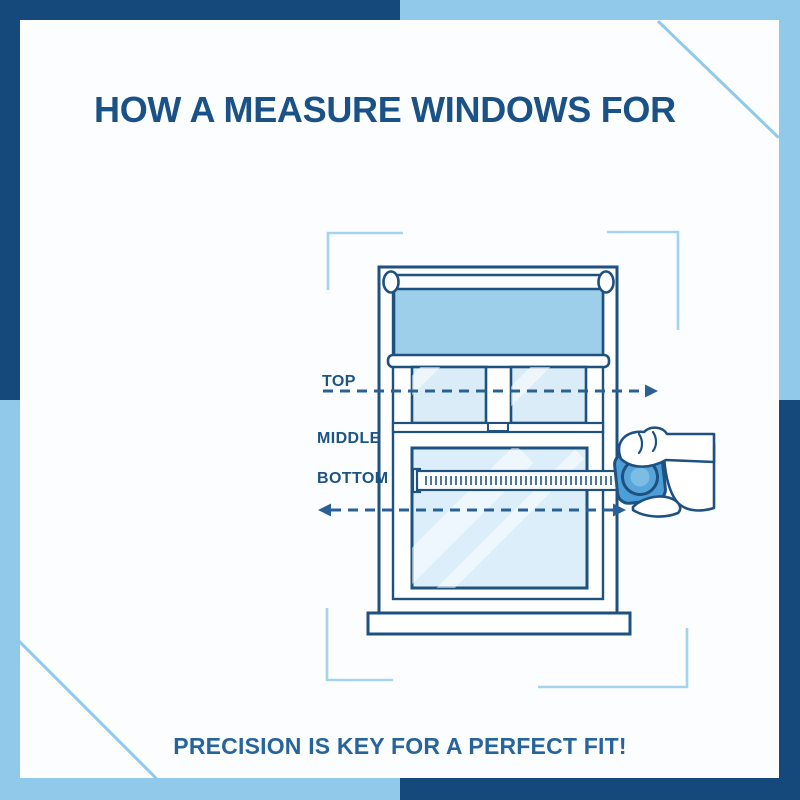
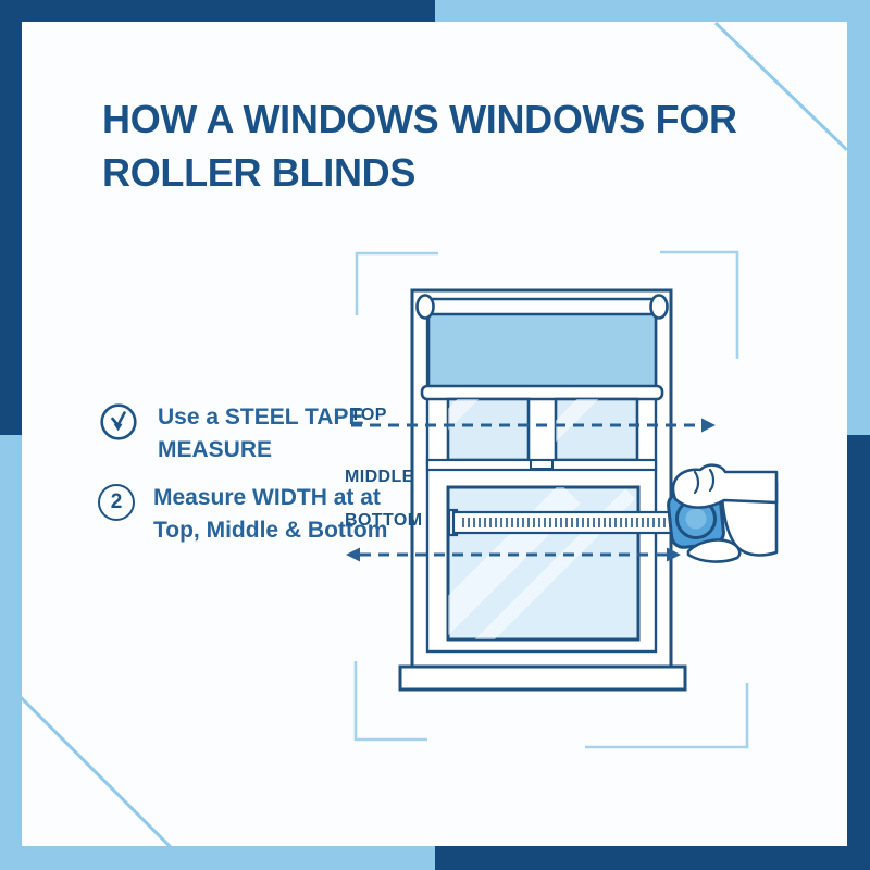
- HOW A MEASURE WINDOWS FOR
+ HOW A WINDOWS WINDOWS FOR
+ ROLLER BLINDS
+ Use a STEEL TAPE MEASURE
+ 2
+ Measure WIDTH at at Top, Middle & Bottom
  TOP
  MIDDLE
  BOTTOM
- PRECISION IS KEY FOR A PERFECT FIT!
